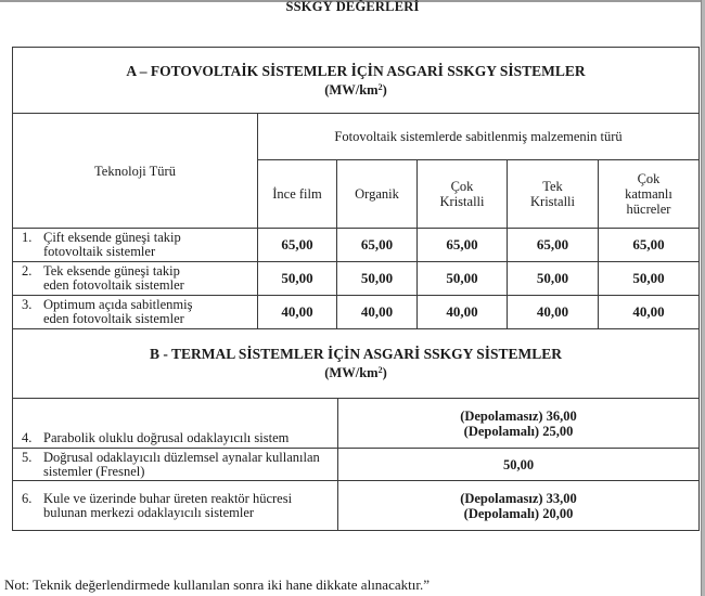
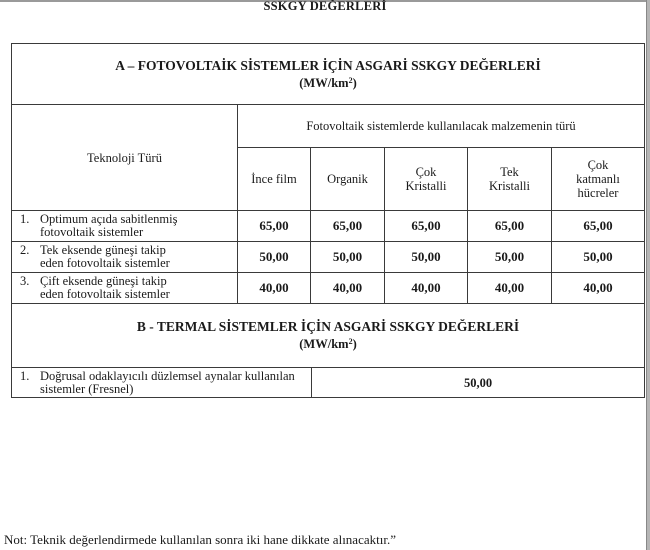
  SSKGY DEĞERLERİ
- A – FOTOVOLTAİK SİSTEMLER İÇİN ASGARİ SSKGY SİSTEMLER (MW/km2)
+ A – FOTOVOLTAİK SİSTEMLER İÇİN ASGARİ SSKGY DEĞERLERİ (MW/km2)
- Teknoloji Türü	Fotovoltaik sistemlerde sabitlenmiş malzemenin türü
+ Teknoloji Türü	Fotovoltaik sistemlerde kullanılacak malzemenin türü
  İnce film	Organik	ÇokKristalli	TekKristalli	Çokkatmanlıhücreler
- 1. Çift eksende güneşi takipfotovoltaik sistemler	65,00	65,00	65,00	65,00	65,00
+ 1. Optimum açıda sabitlenmişfotovoltaik sistemler	65,00	65,00	65,00	65,00	65,00
  2. Tek eksende güneşi takipeden fotovoltaik sistemler	50,00	50,00	50,00	50,00	50,00
- 3. Optimum açıda sabitlenmişeden fotovoltaik sistemler	40,00	40,00	40,00	40,00	40,00
+ 3. Çift eksende güneşi takipeden fotovoltaik sistemler	40,00	40,00	40,00	40,00	40,00
- B - TERMAL SİSTEMLER İÇİN ASGARİ SSKGY SİSTEMLER (MW/km2)
+ B - TERMAL SİSTEMLER İÇİN ASGARİ SSKGY DEĞERLERİ (MW/km2)
- 4. Parabolik oluklu doğrusal odaklayıcılı sistem	(Depolamasız) 36,00(Depolamalı) 25,00
- 5. Doğrusal odaklayıcılı düzlemsel aynalar kullanılan sistemler (Fresnel)	50,00
+ 1. Doğrusal odaklayıcılı düzlemsel aynalar kullanılan sistemler (Fresnel)	50,00
- 6. Kule ve üzerinde buhar üreten reaktör hücresi bulunan merkezi odaklayıcılı sistemler	(Depolamasız) 33,00(Depolamalı) 20,00
  Not: Teknik değerlendirmede kullanılan sonra iki hane dikkate alınacaktır.”
